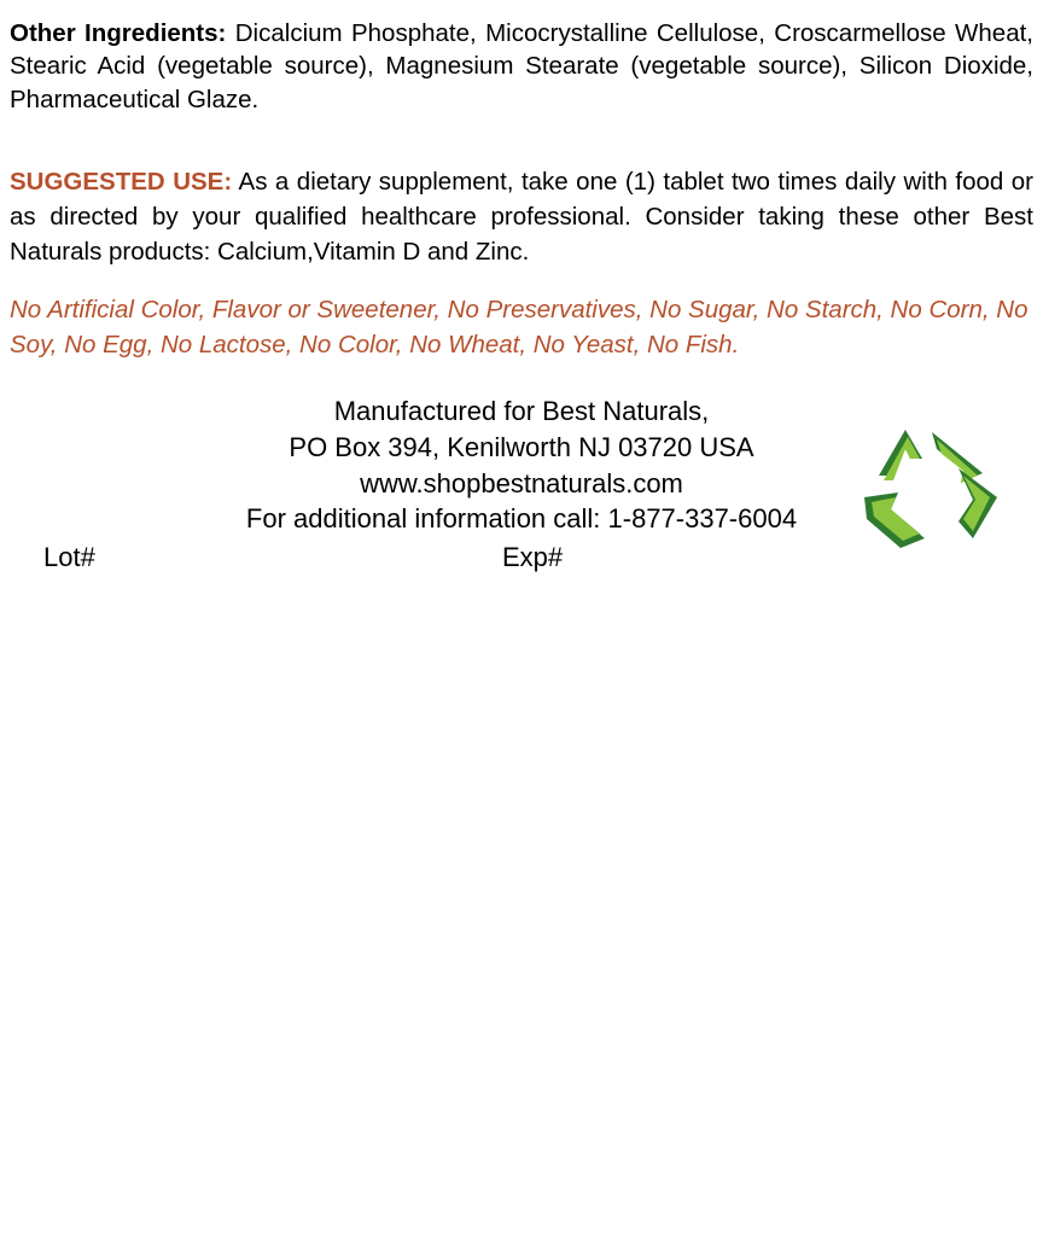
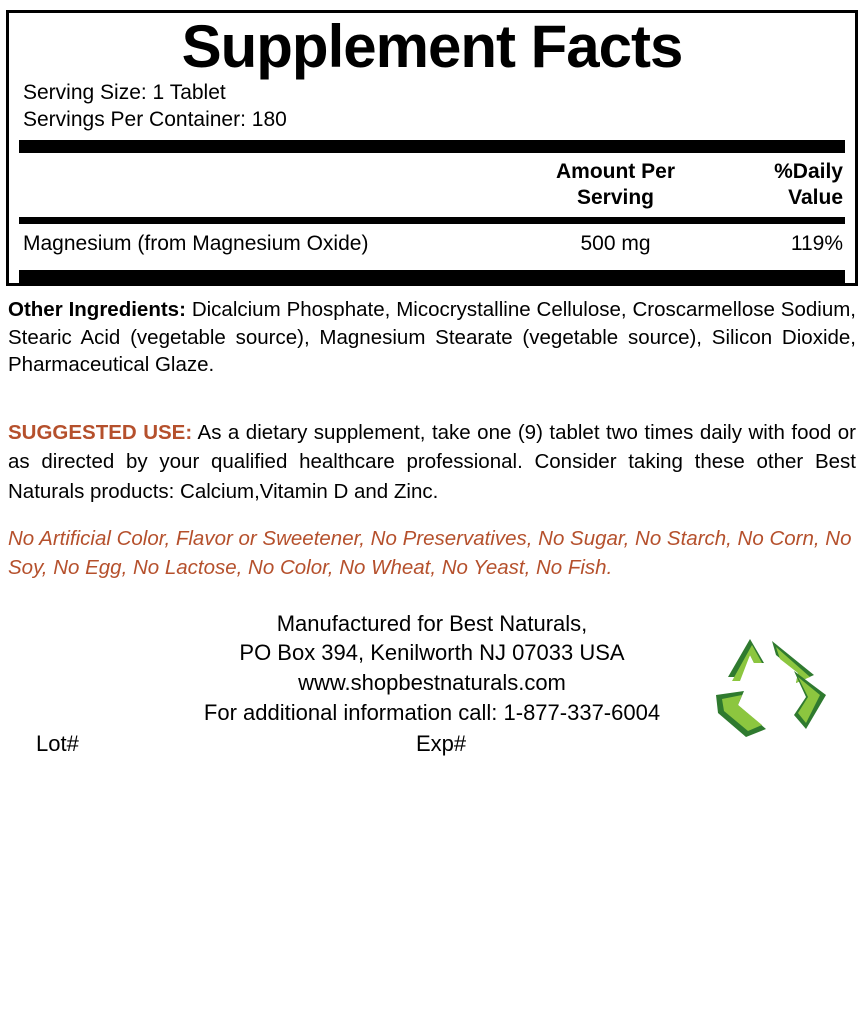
+ Supplement Facts
+ Serving Size: 1 Tablet
+ Servings Per Container: 180
+ Amount Per
+ Serving
+ %Daily
+ Value
+ Magnesium (from Magnesium Oxide)
+ 500 mg
+ 119%
- Other Ingredients: Dicalcium Phosphate, Micocrystalline Cellulose, Croscarmellose Wheat, Stearic Acid (vegetable source), Magnesium Stearate (vegetable source), Silicon Dioxide, Pharmaceutical Glaze.
+ Other Ingredients: Dicalcium Phosphate, Micocrystalline Cellulose, Croscarmellose Sodium, Stearic Acid (vegetable source), Magnesium Stearate (vegetable source), Silicon Dioxide, Pharmaceutical Glaze.
- SUGGESTED USE: As a dietary supplement, take one (1) tablet two times daily with food or as directed by your qualified healthcare professional. Consider taking these other Best Naturals products: Calcium,Vitamin D and Zinc.
+ SUGGESTED USE: As a dietary supplement, take one (9) tablet two times daily with food or as directed by your qualified healthcare professional. Consider taking these other Best Naturals products: Calcium,Vitamin D and Zinc.
  No Artificial Color, Flavor or Sweetener, No Preservatives, No Sugar, No Starch, No Corn, No Soy, No Egg, No Lactose, No Color, No Wheat, No Yeast, No Fish.
  Manufactured for Best Naturals,
- PO Box 394, Kenilworth NJ 03720 USA
+ PO Box 394, Kenilworth NJ 07033 USA
  www.shopbestnaturals.com
  For additional information call: 1-877-337-6004
  Lot#
  Exp#
